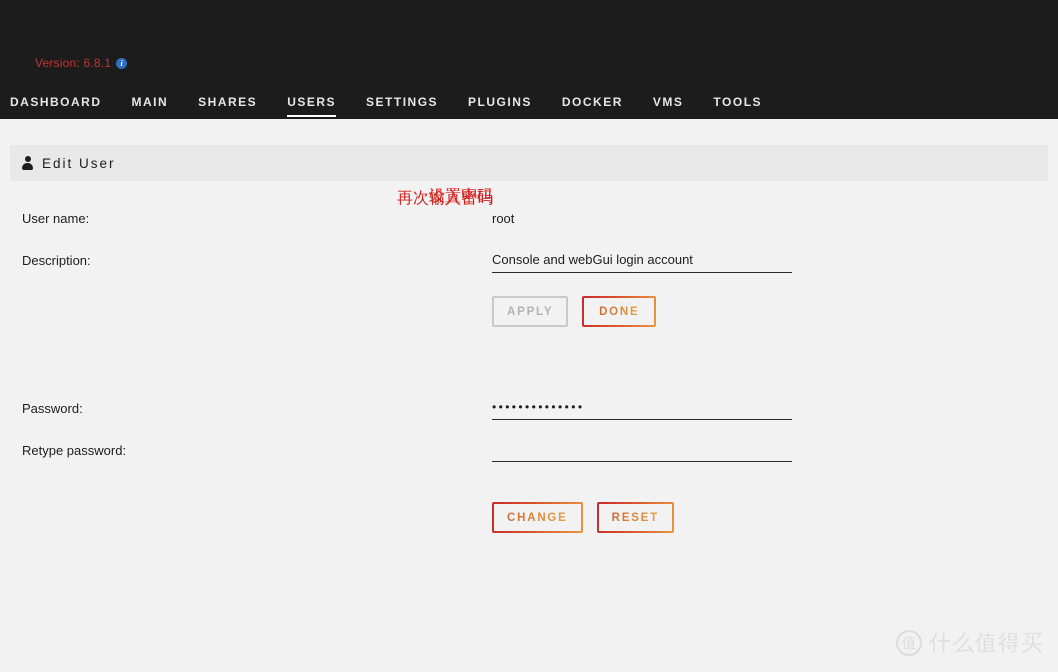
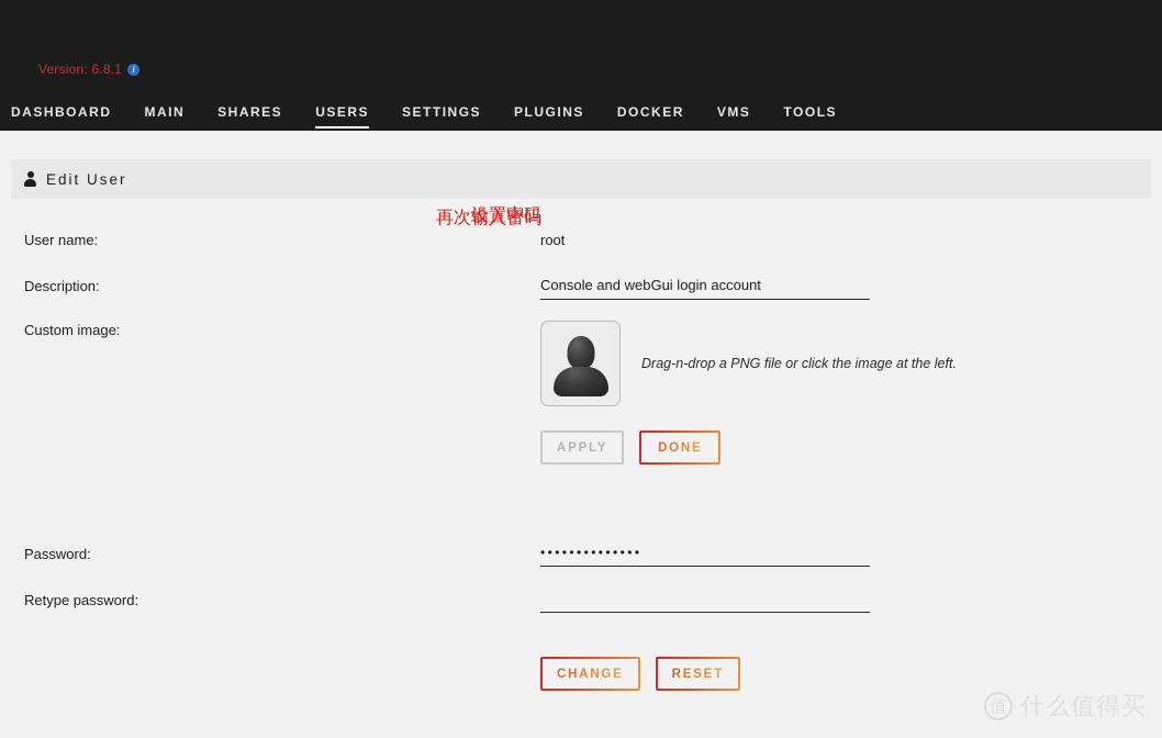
  Version: 6.8.1
  i
  DASHBOARD
  MAIN
  SHARES
  USERS
  SETTINGS
  PLUGINS
  DOCKER
  VMS
  TOOLS
  Edit User
  User name:
  root
  Description:
  Console and webGui login account
+ Custom image:
+ Drag-n-drop a PNG file or click the image at the left.
  APPLY
  DONE
  Password:
  ••••••••••••••
  设置密码
  Retype password:
  再次输入密码
  CHANGE
  RESET
